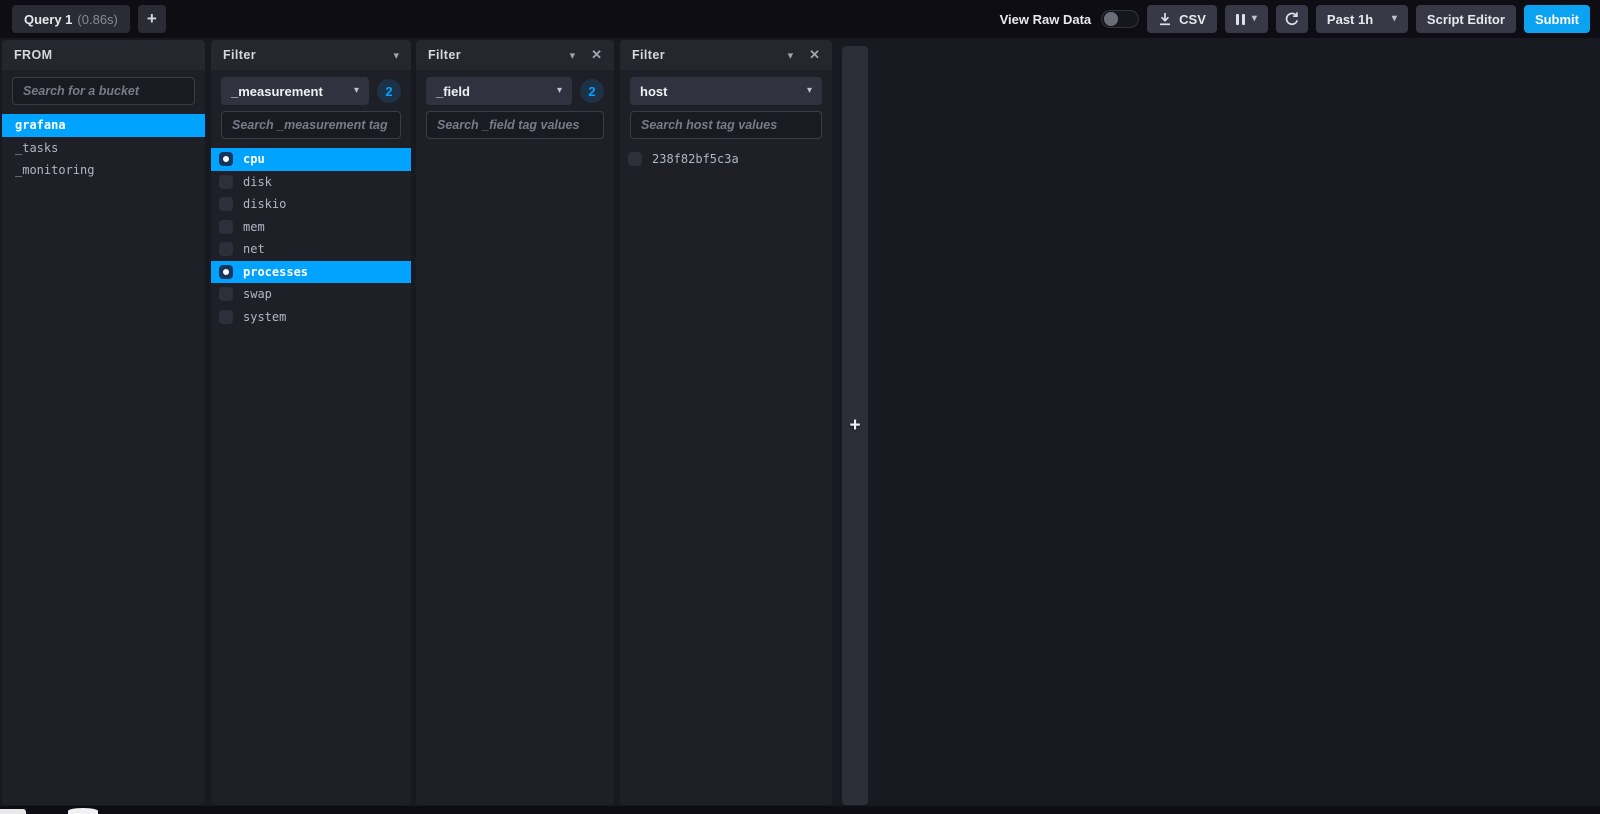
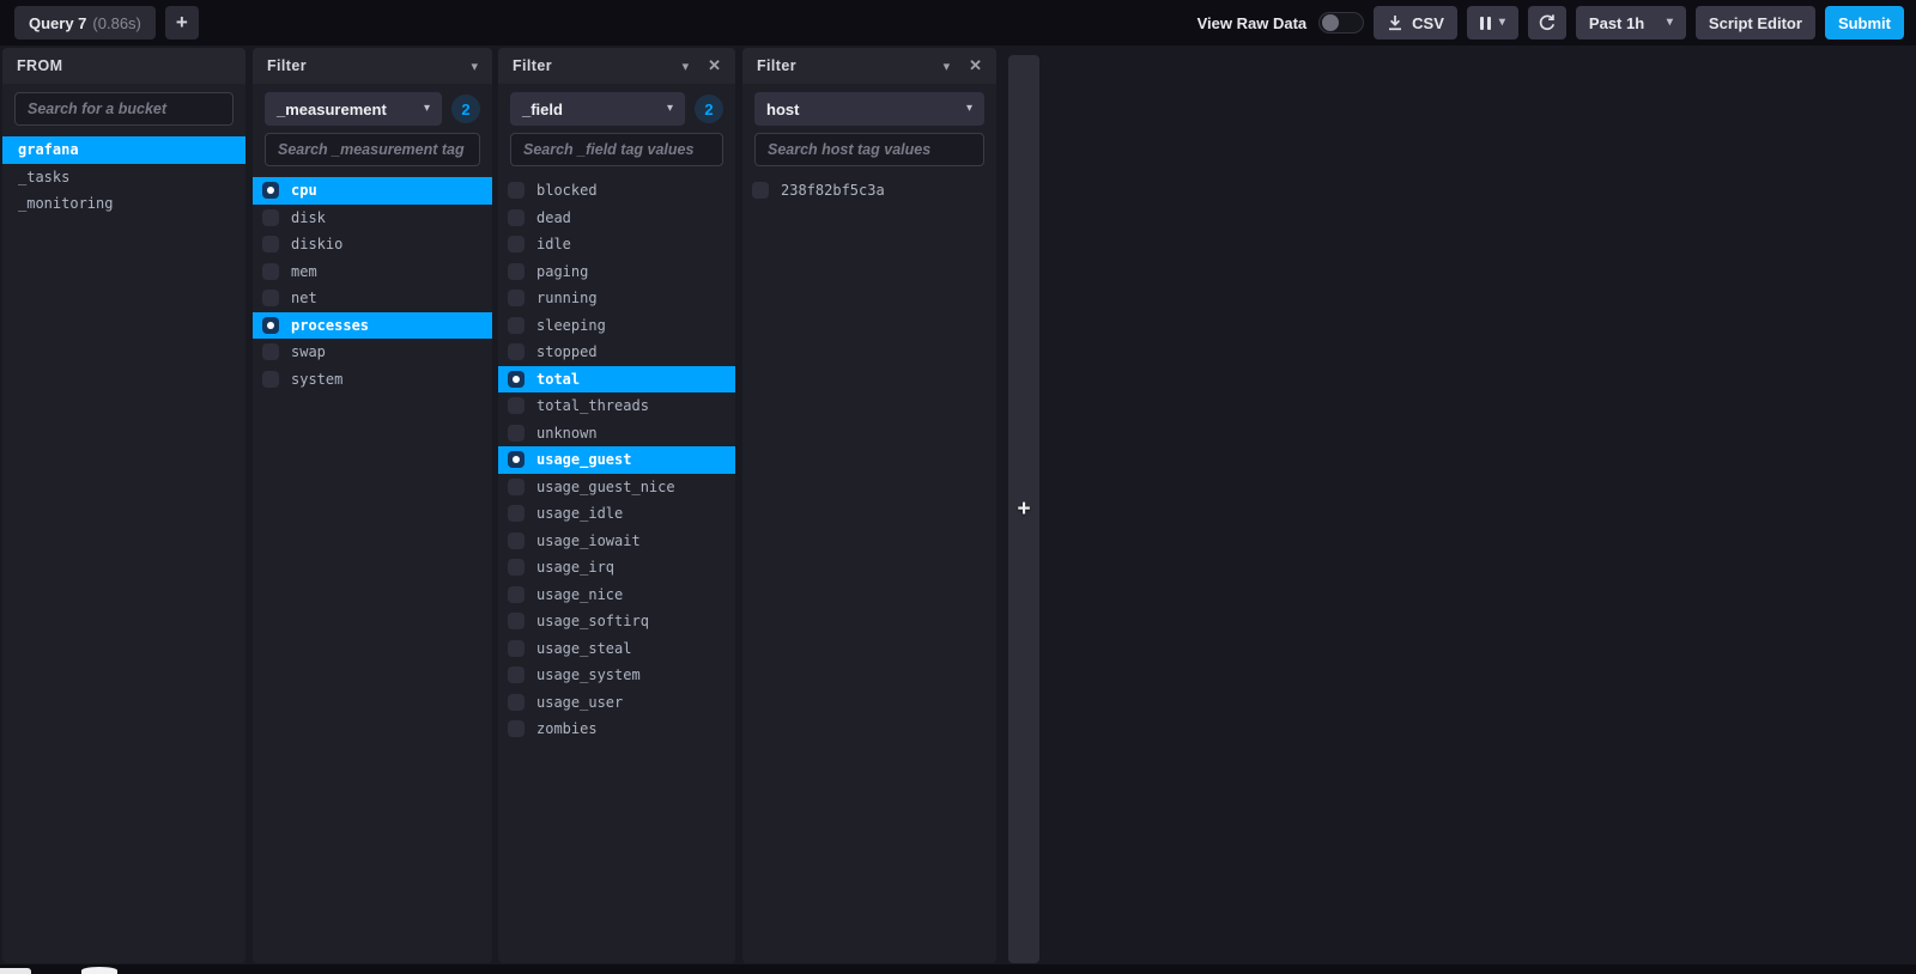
- Query 1
+ Query 7
  (0.86s)
  +
  View Raw Data
  CSV
  ▾
  Past 1h
  ▾
  Script Editor
  Submit
  FROM
  Search for a bucket
  grafana
  _tasks
  _monitoring
  Filter
  ▾
  _measurement
  ▾
  2
  Search _measurement tag
  cpu
  disk
  diskio
  mem
  net
  processes
  swap
  system
  Filter
  ▾
  ✕
  _field
  ▾
  2
  Search _field tag values
+ blocked
+ dead
+ idle
+ paging
+ running
+ sleeping
+ stopped
+ total
+ total_threads
+ unknown
+ usage_guest
+ usage_guest_nice
+ usage_idle
+ usage_iowait
+ usage_irq
+ usage_nice
+ usage_softirq
+ usage_steal
+ usage_system
+ usage_user
+ zombies
  Filter
  ▾
  ✕
  host
  ▾
  Search host tag values
  238f82bf5c3a
  +
